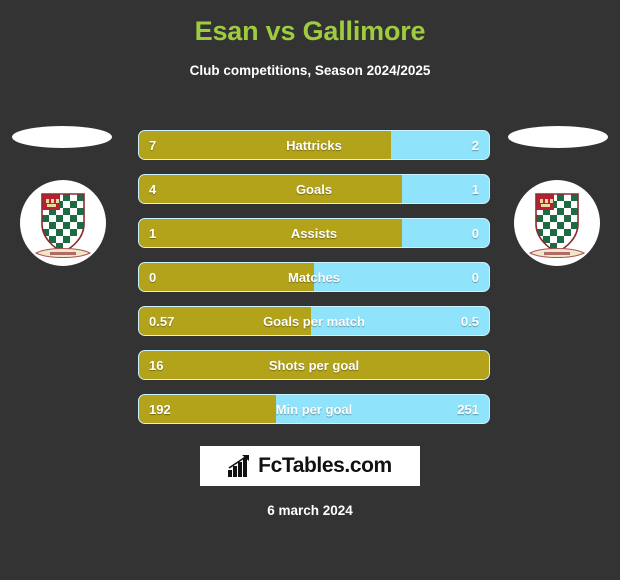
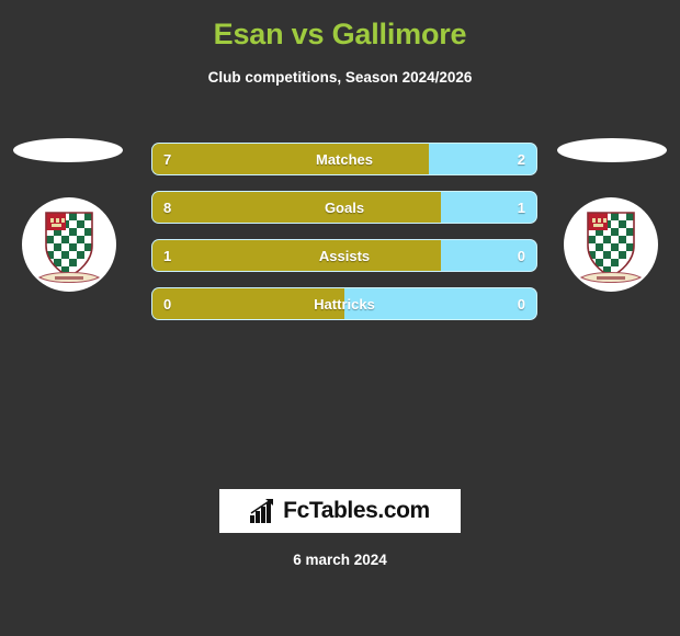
  Esan vs Gallimore
- Club competitions, Season 2024/2025
+ Club competitions, Season 2024/2026
  7
- Hattricks
+ Matches
  2
- 4
+ 8
  Goals
  1
  1
  Assists
  0
  0
- Matches
+ Hattricks
  0
- 0.57
- Goals per match
- 0.5
- 16
- Shots per goal
- 192
- Min per goal
- 251
  FcTables.com
  6 march 2024
